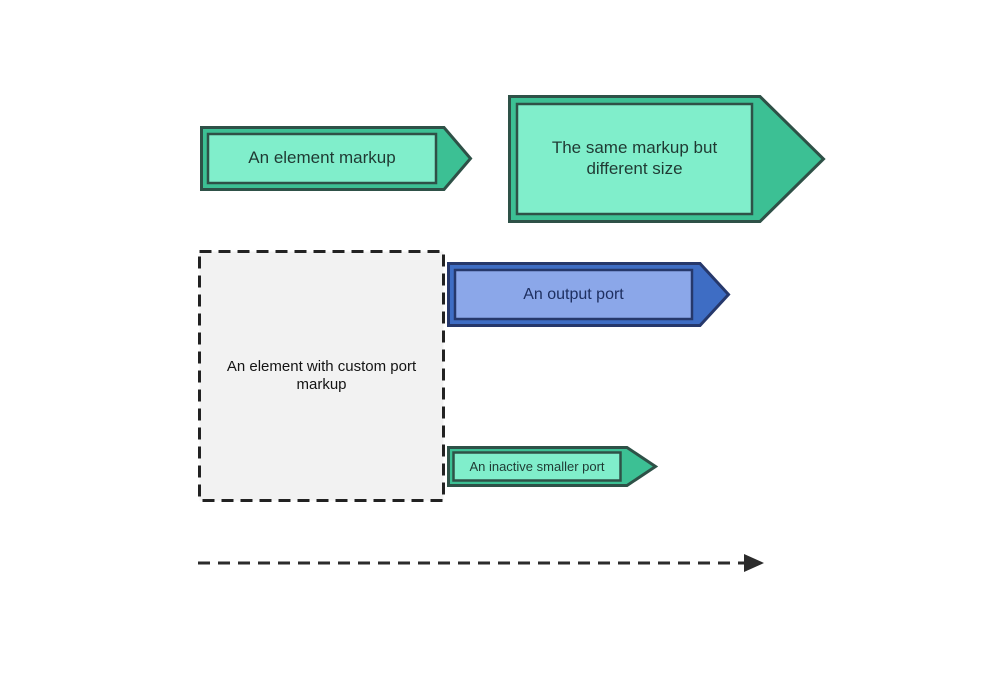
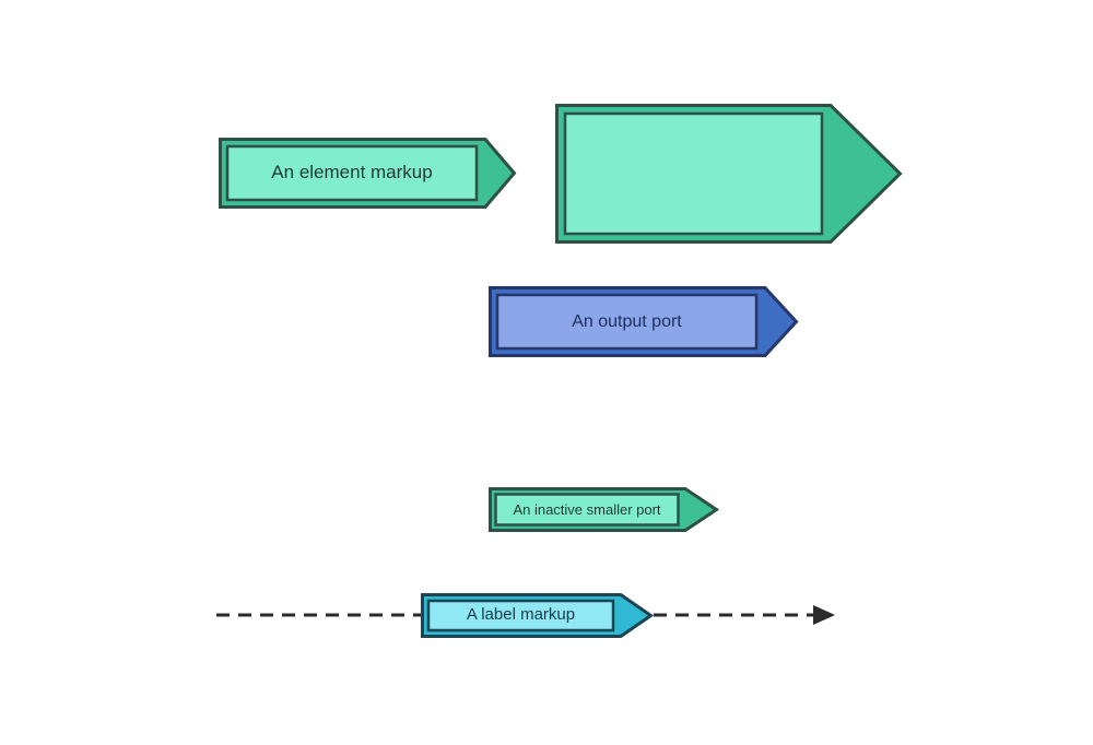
  An element markup
- The same markup but different size
- An element with custom port markup
  An output port
  An inactive smaller port
+ A label markup
